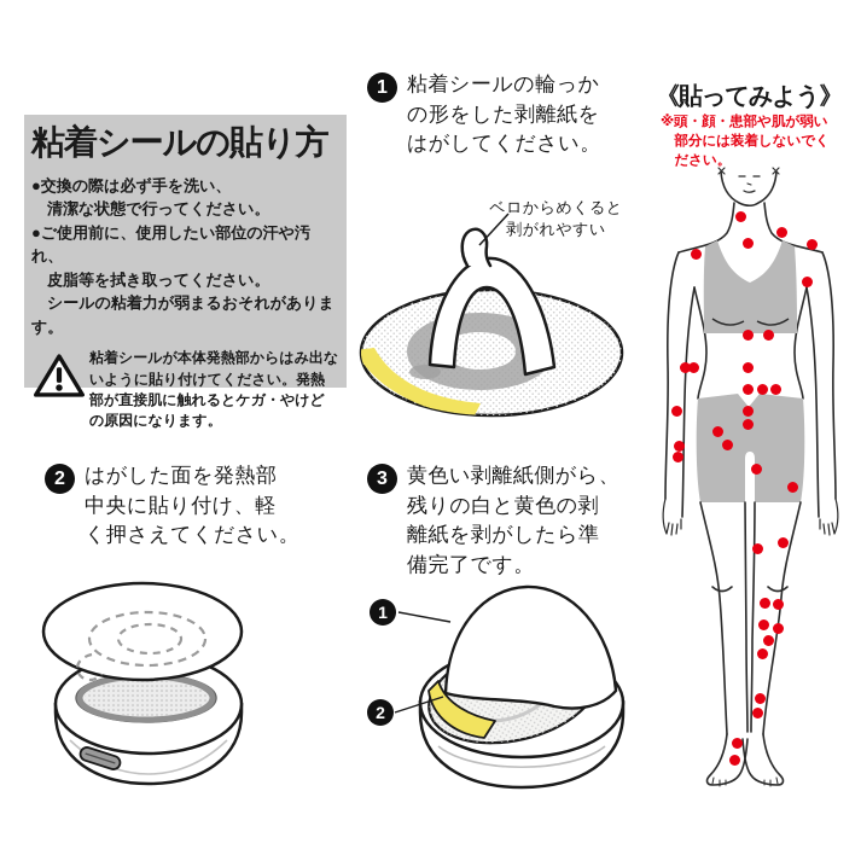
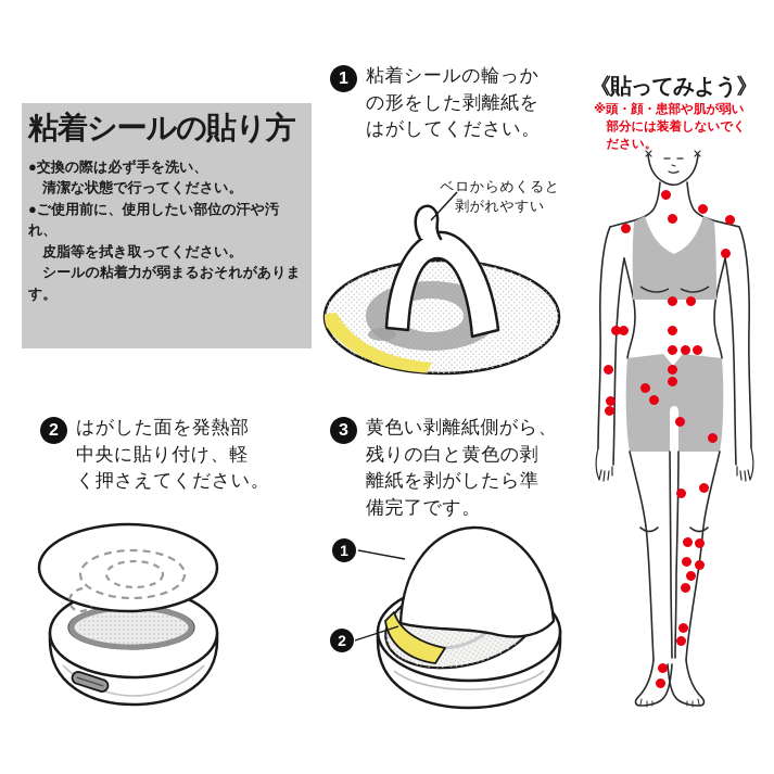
  粘着シールの貼り方
  ●交換の際は必ず手を洗い、
  清潔な状態で行ってください。
  ●ご使用前に、使用したい部位の汗や汚れ、
  皮脂等を拭き取ってください。
  シールの粘着力が弱まるおそれがあります。
- 粘着シールが本体発熱部からはみ出ないように貼り付けてください。発熱部が直接肌に触れるとケガ・やけどの原因になります。
  1
  粘着シールの輪っか
  の形をした剥離紙を
  はがしてください。
  ベロからめくると
  剥がれやすい
  2
  はがした面を発熱部
  中央に貼り付け、軽
  く押さえてください。
  3
  黄色い剥離紙側がら、
  残りの白と黄色の剥
  離紙を剥がしたら準
  備完了です。
  1
  2
  《貼ってみよう》
  ※頭・顔・患部や肌が弱い
  部分には装着しないでく
  ださい。
